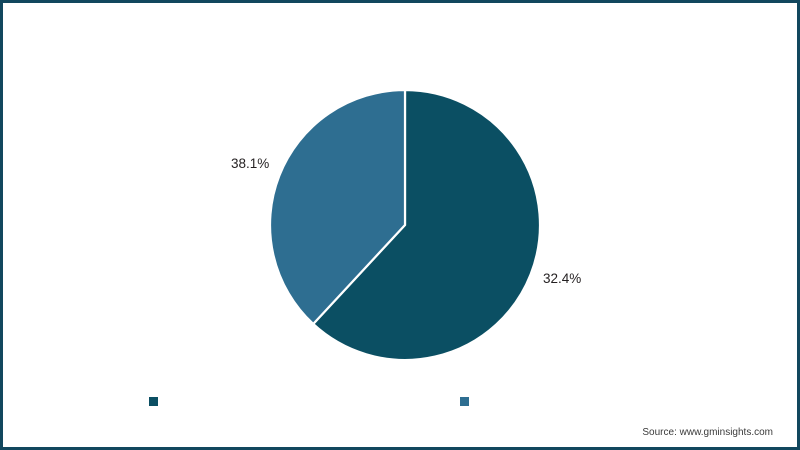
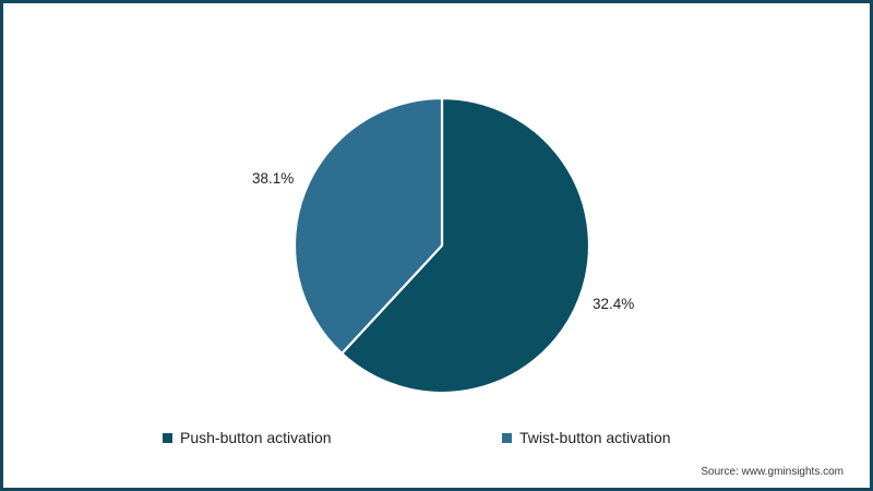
  38.1%
  32.4%
+ Push-button activation
+ Twist-button activation
  Source: www.gminsights.com
